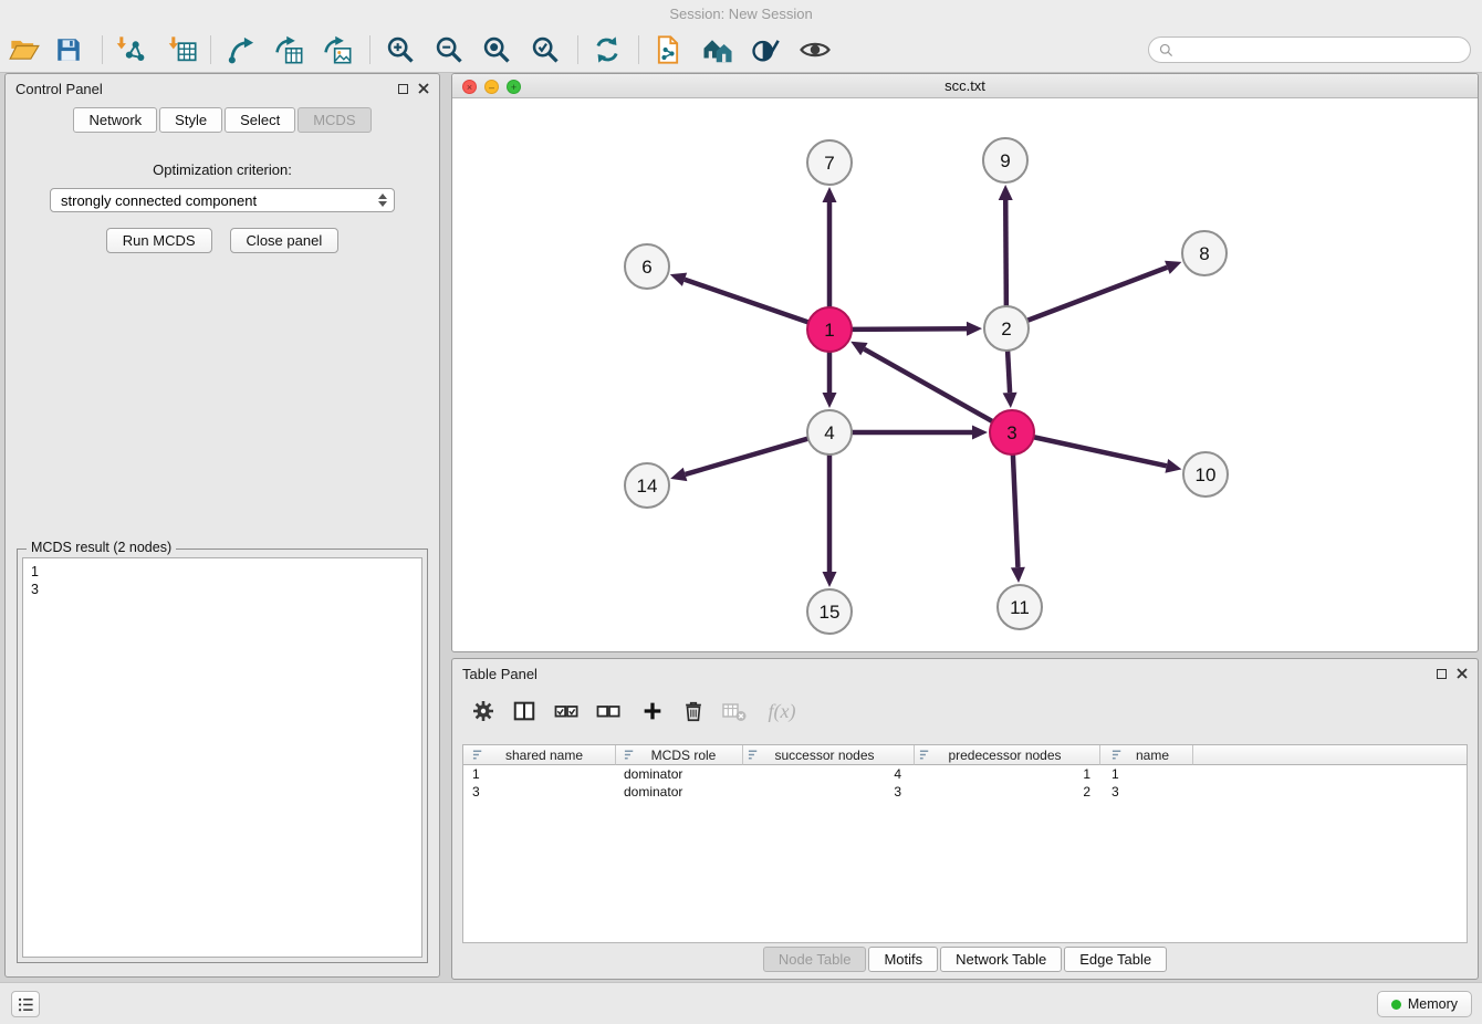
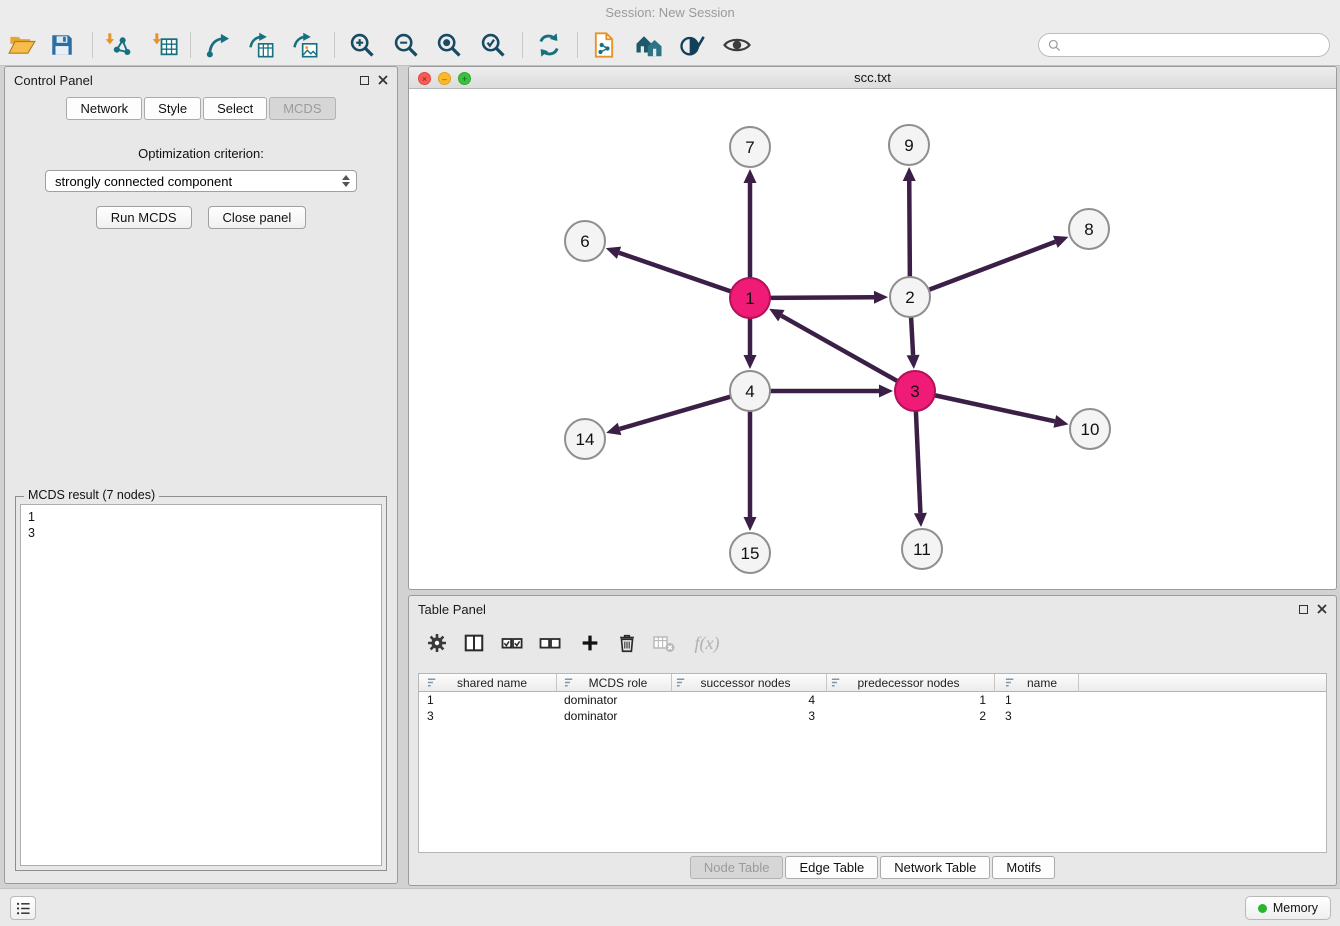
  Session: New Session
  Control Panel
  Network
  Style
  Select
  MCDS
  Optimization criterion:
  strongly connected component
  Run MCDS
  Close panel
- MCDS result (2 nodes)
+ MCDS result (7 nodes)
  1
  3
  ×
  –
  +
  scc.txt
  7
  9
  6
  8
  1
  2
  4
  3
  14
  10
  15
  11
  Table Panel
  f(x)
  shared name
  MCDS role
  successor nodes
  predecessor nodes
  name
  1
  dominator
  4
  1
  1
  3
  dominator
  3
  2
  3
  Node Table
- Motifs
+ Edge Table
  Network Table
- Edge Table
+ Motifs
  Memory
